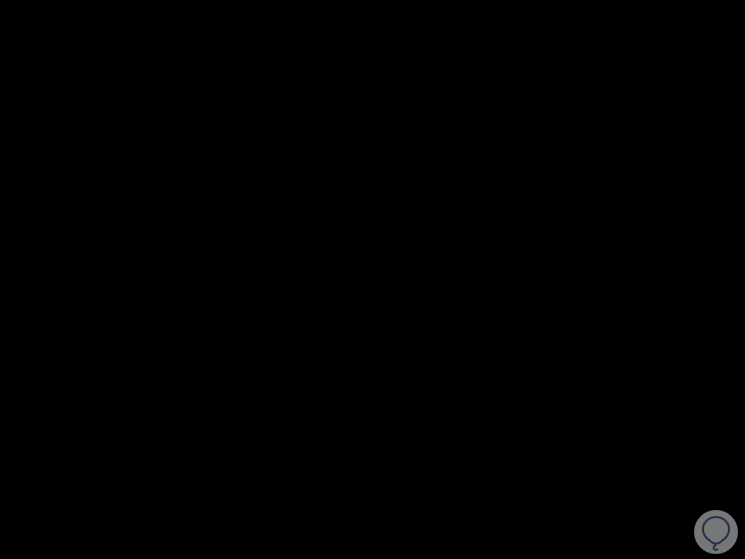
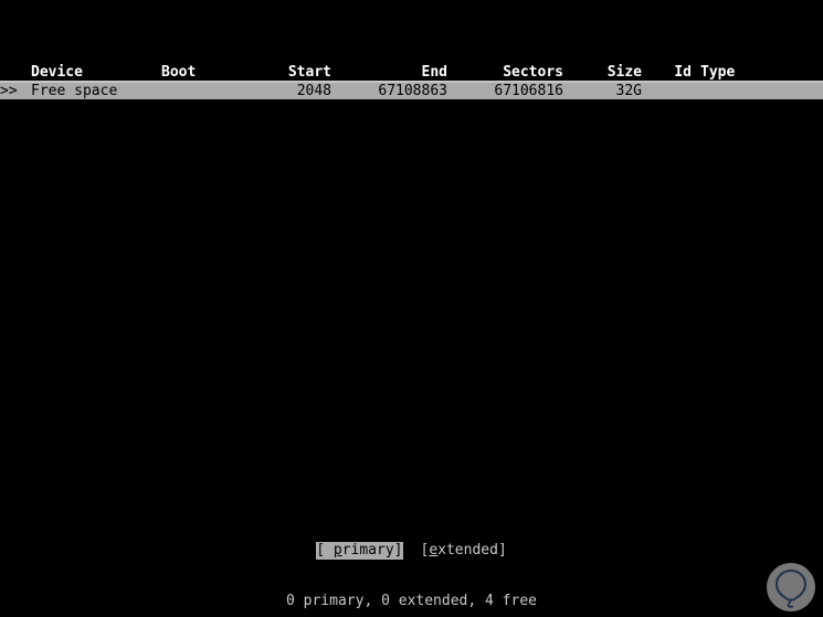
+ Device
+ Boot
+ Start
+ End
+ Sectors
+ Size
+ Id
+ Type
+ >>
+ Free space
+ 2048
+ 67108863
+ 67106816
+ 32G
+ [ primary] [extended]
+ 0 primary, 0 extended, 4 free
